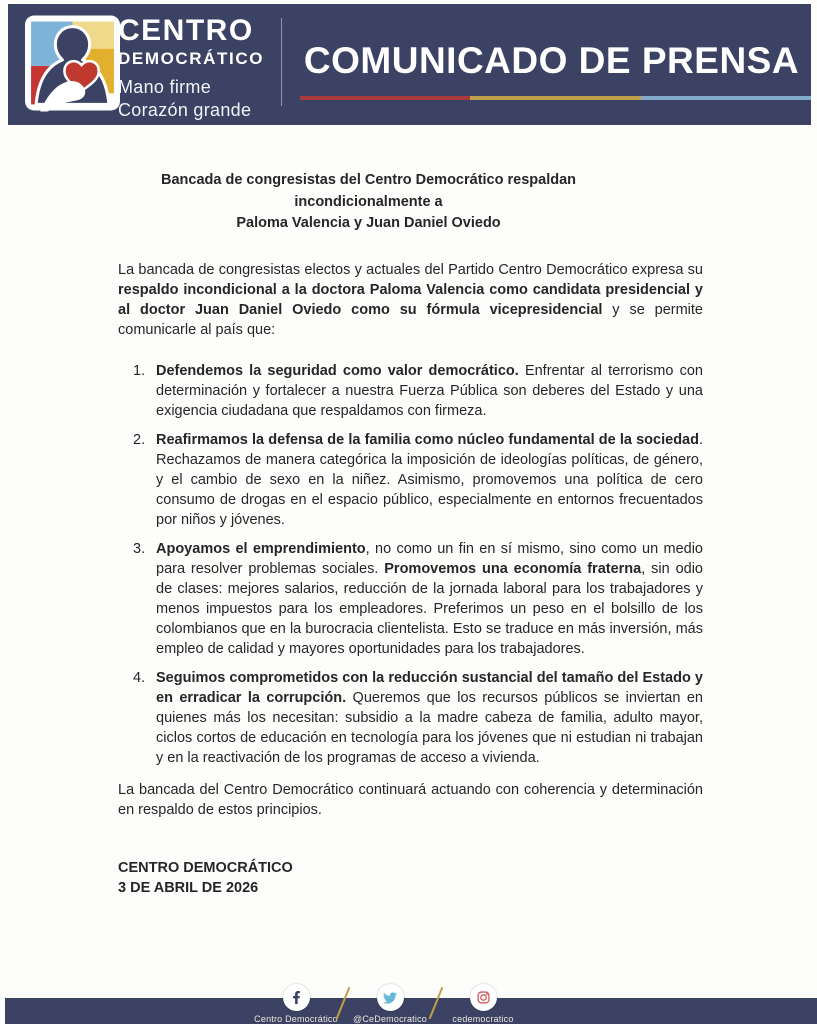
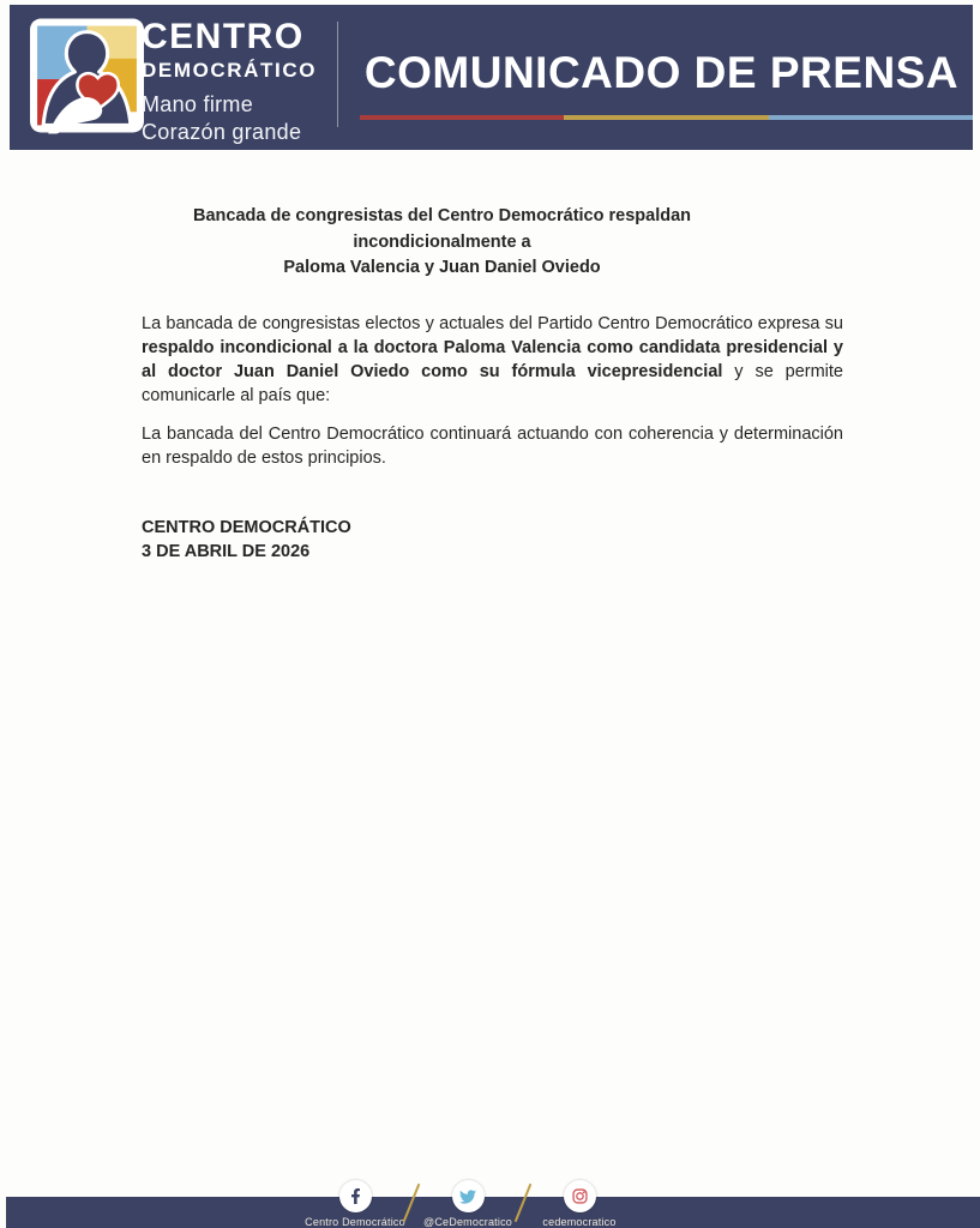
  CENTRO
  DEMOCRÁTICO
  Mano firme
  Corazón grande
  COMUNICADO DE PRENSA
  Bancada de congresistas del Centro Democrático respaldan incondicionalmente a
  Paloma Valencia y Juan Daniel Oviedo
  La bancada de congresistas electos y actuales del Partido Centro Democrático expresa su respaldo incondicional a la doctora Paloma Valencia como candidata presidencial y al doctor Juan Daniel Oviedo como su fórmula vicepresidencial y se permite comunicarle al país que:
- 1.
- Defendemos la seguridad como valor democrático. Enfrentar al terrorismo con determinación y fortalecer a nuestra Fuerza Pública son deberes del Estado y una exigencia ciudadana que respaldamos con firmeza.
- 2.
- Reafirmamos la defensa de la familia como núcleo fundamental de la sociedad. Rechazamos de manera categórica la imposición de ideologías políticas, de género, y el cambio de sexo en la niñez. Asimismo, promovemos una política de cero consumo de drogas en el espacio público, especialmente en entornos frecuentados por niños y jóvenes.
- 3.
- Apoyamos el emprendimiento, no como un fin en sí mismo, sino como un medio para resolver problemas sociales. Promovemos una economía fraterna, sin odio de clases: mejores salarios, reducción de la jornada laboral para los trabajadores y menos impuestos para los empleadores. Preferimos un peso en el bolsillo de los colombianos que en la burocracia clientelista. Esto se traduce en más inversión, más empleo de calidad y mayores oportunidades para los trabajadores.
- 4.
- Seguimos comprometidos con la reducción sustancial del tamaño del Estado y en erradicar la corrupción. Queremos que los recursos públicos se inviertan en quienes más los necesitan: subsidio a la madre cabeza de familia, adulto mayor, ciclos cortos de educación en tecnología para los jóvenes que ni estudian ni trabajan y en la reactivación de los programas de acceso a vivienda.
  La bancada del Centro Democrático continuará actuando con coherencia y determinación en respaldo de estos principios.
  CENTRO DEMOCRÁTICO
  3 DE ABRIL DE 2026
  Centro Democrático
  @CeDemocratico
  cedemocratico
